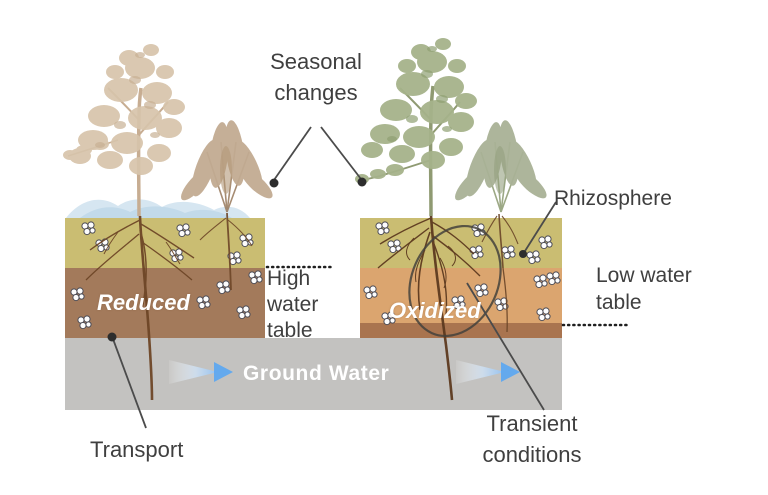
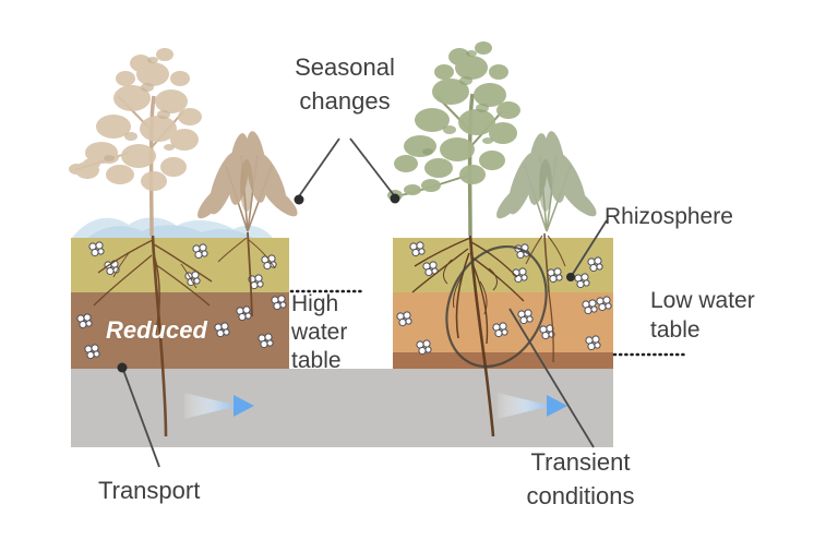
  Seasonal changes
  Rhizosphere
  High water table
  Low water table
  Transport
  Transient conditions
  Reduced
- Oxidized
- Ground Water
